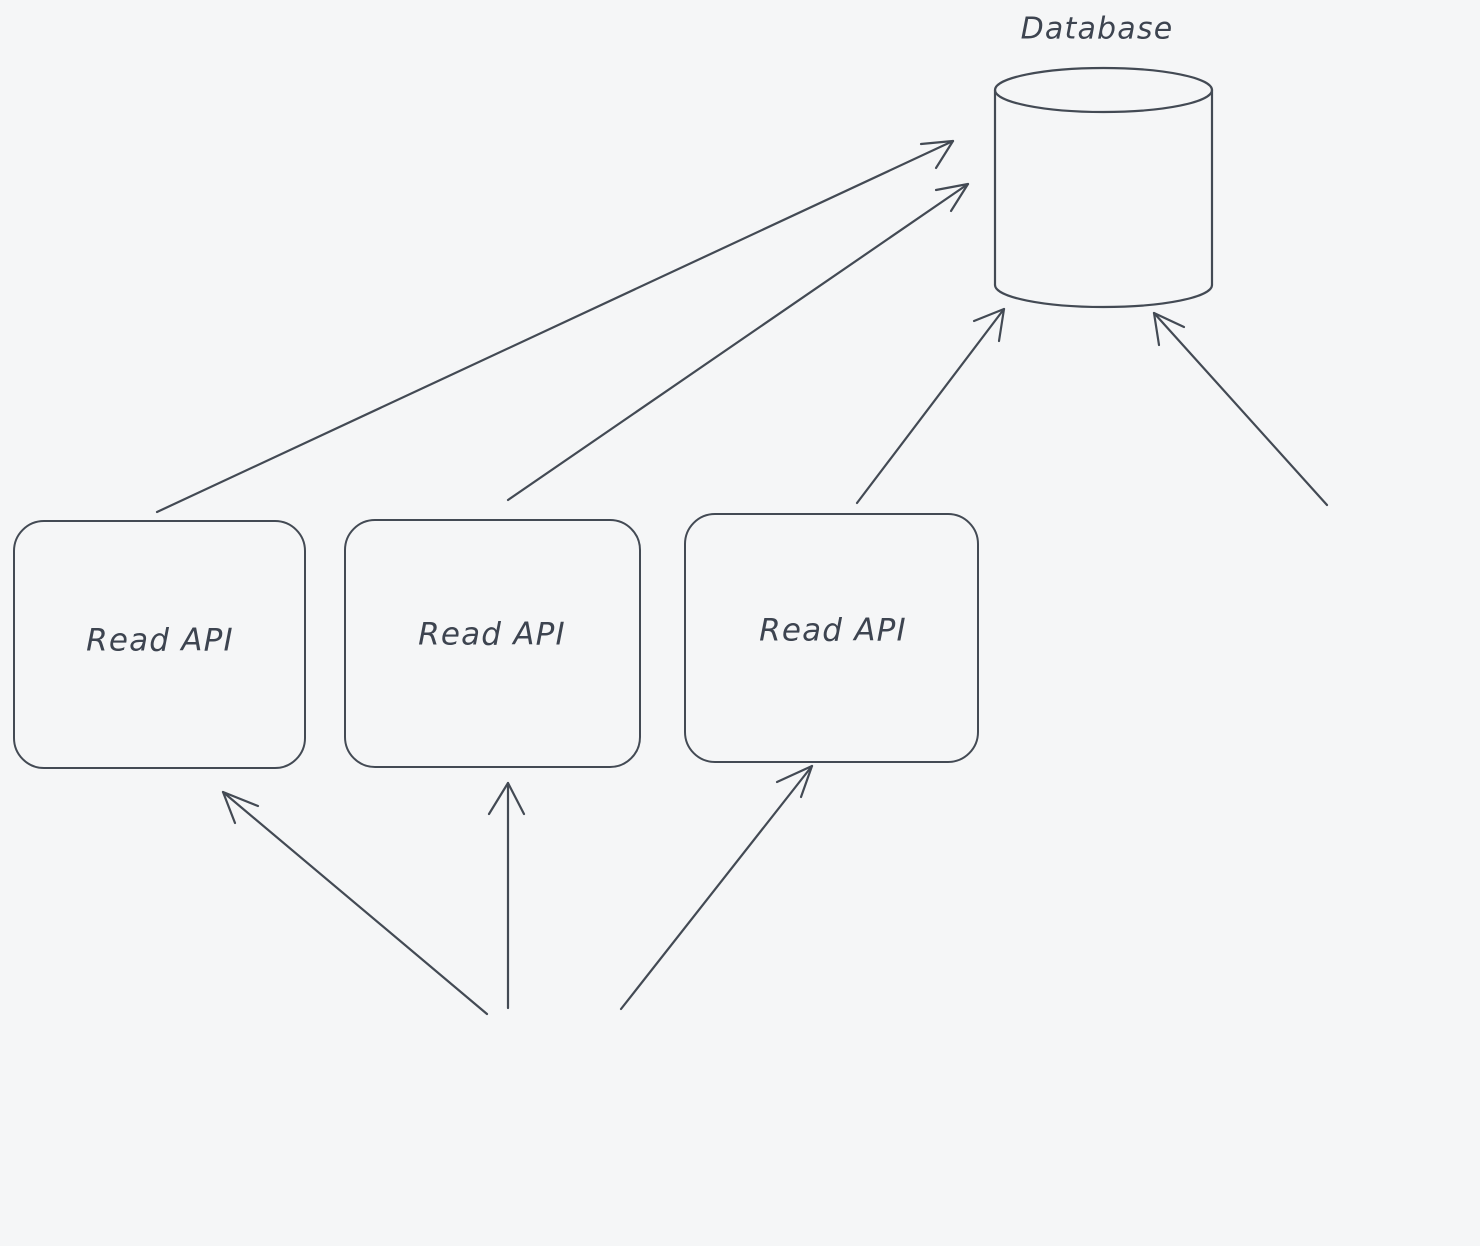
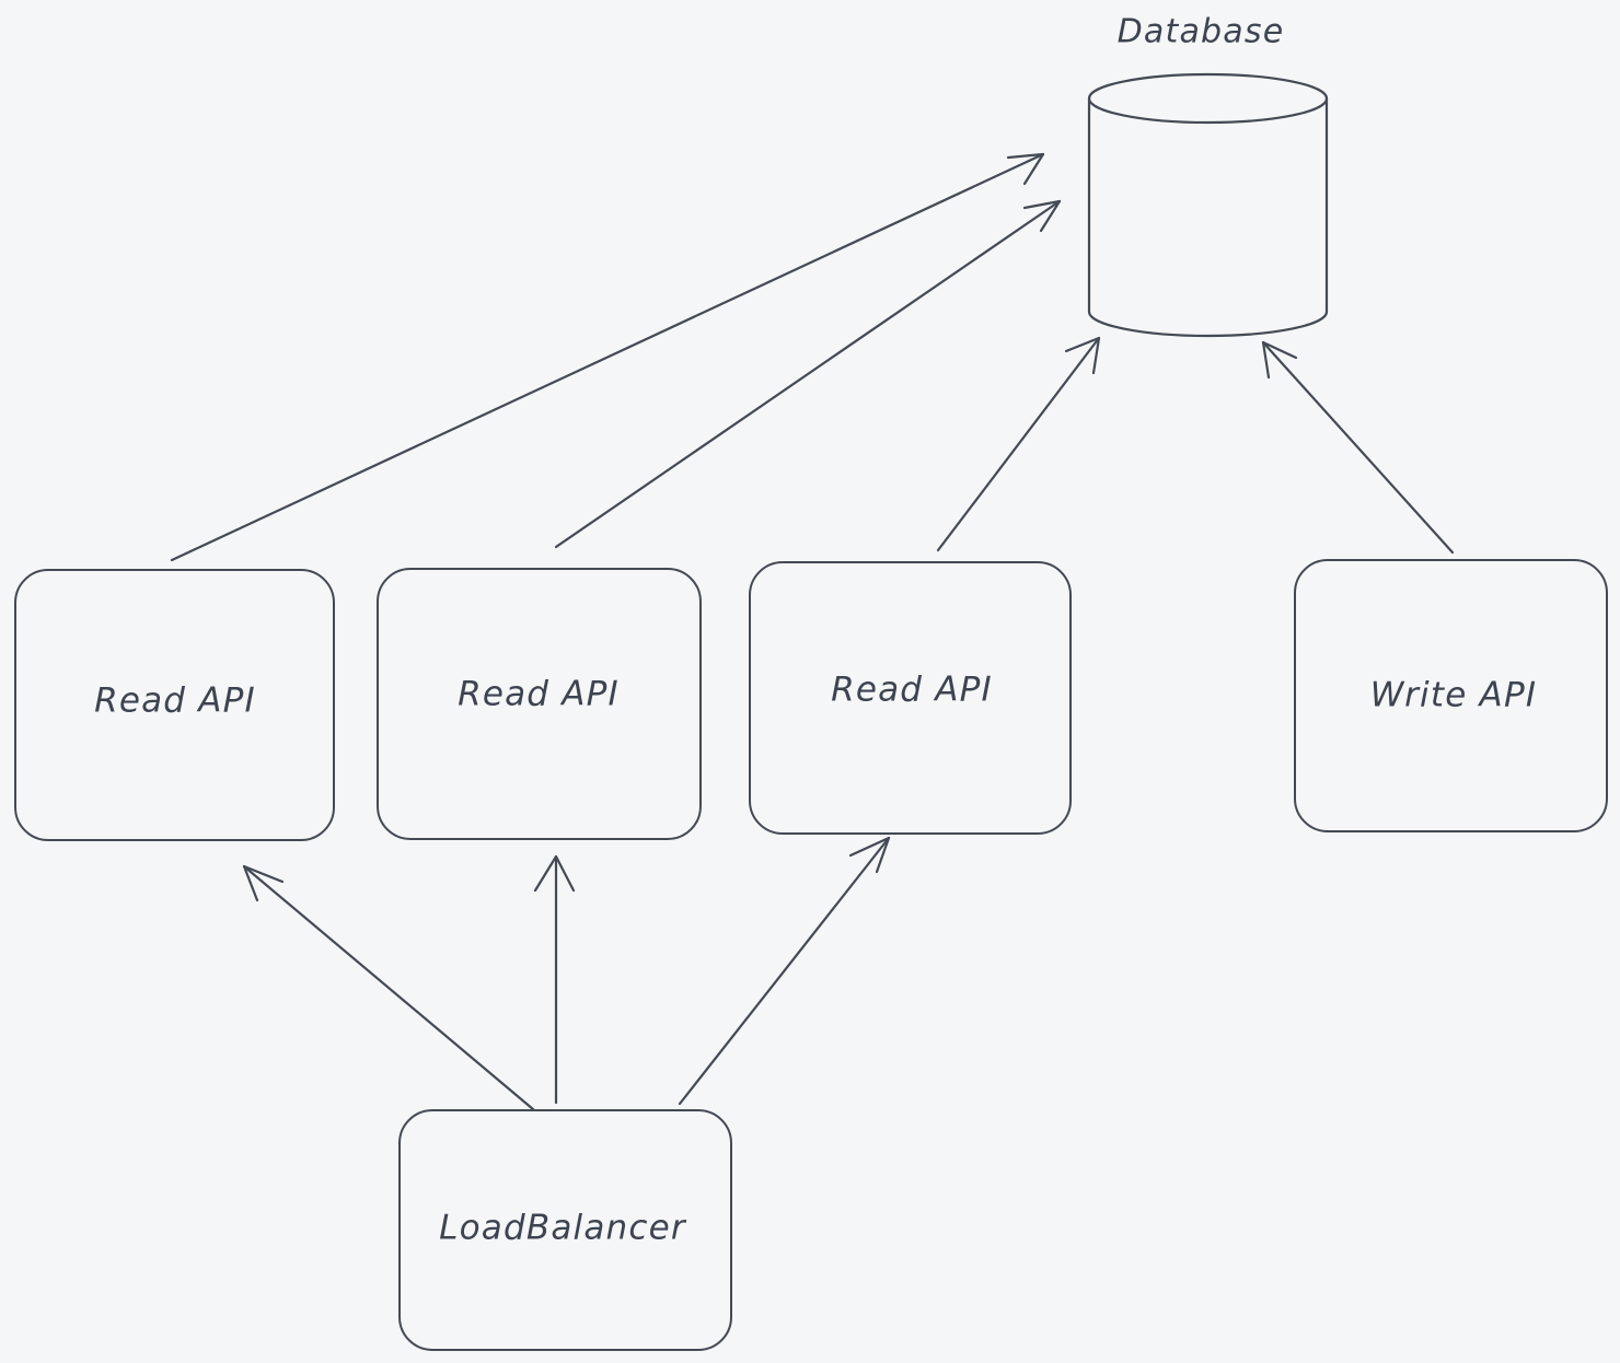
  Database
  Read API
  Read API
  Read API
+ Write API
+ LoadBalancer
